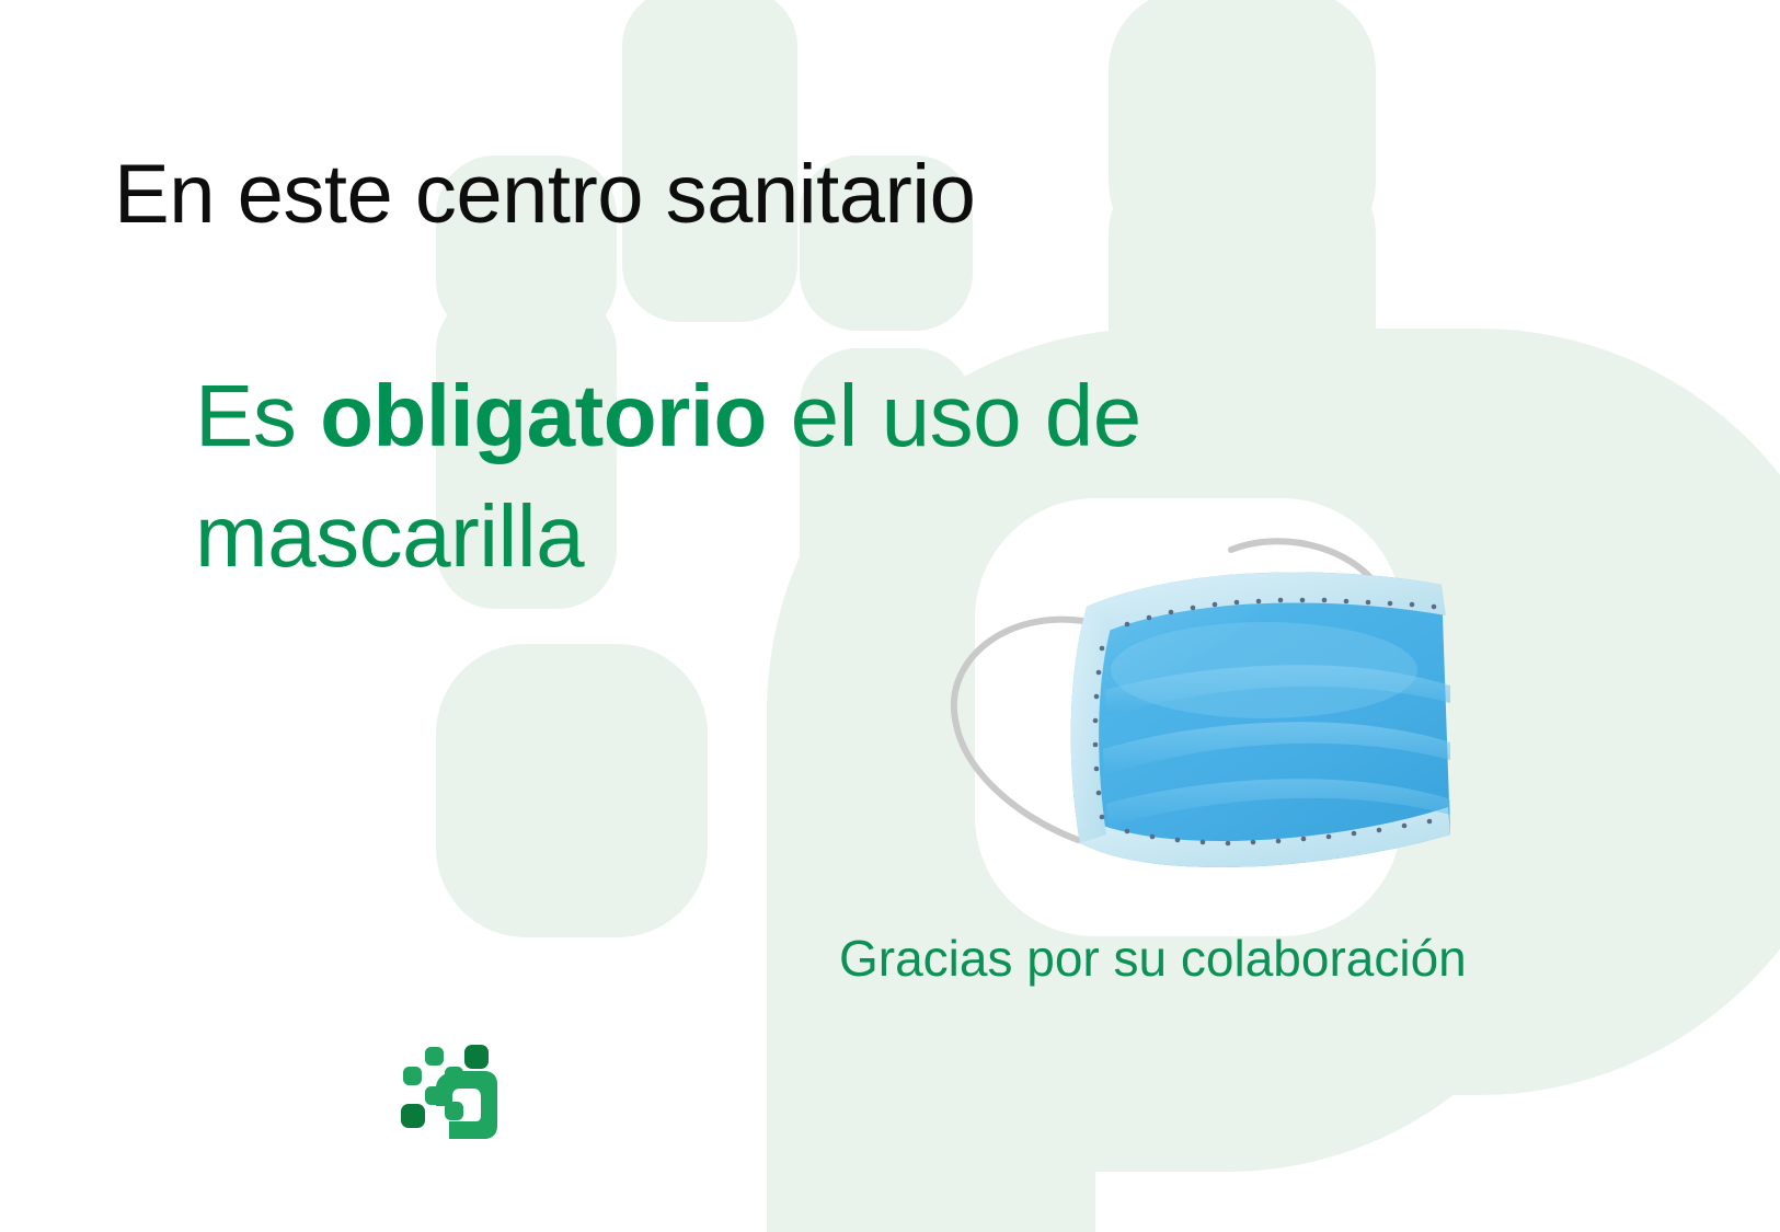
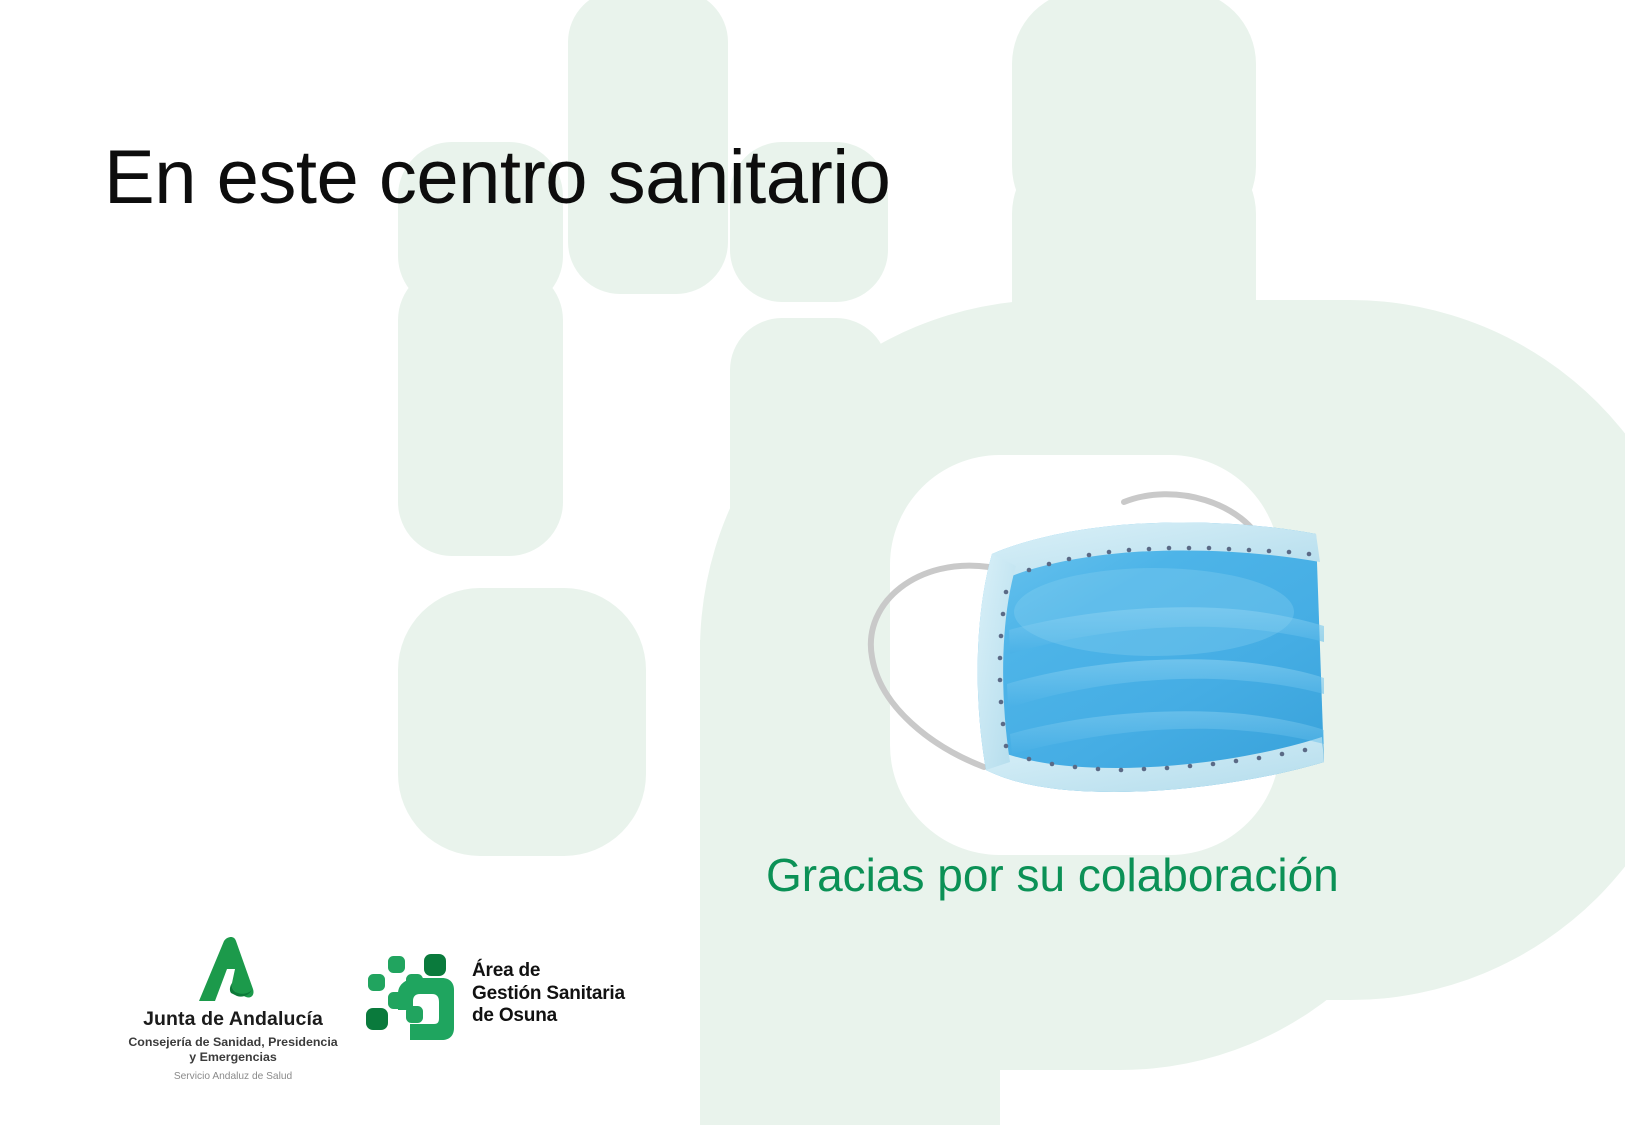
  En este centro sanitario
- Es obligatorio el uso de mascarilla
  Gracias por su colaboración
+ Junta de Andalucía
+ Consejería de Sanidad, Presidencia
+ y Emergencias
+ Servicio Andaluz de Salud
+ Área de
+ Gestión Sanitaria
+ de Osuna
